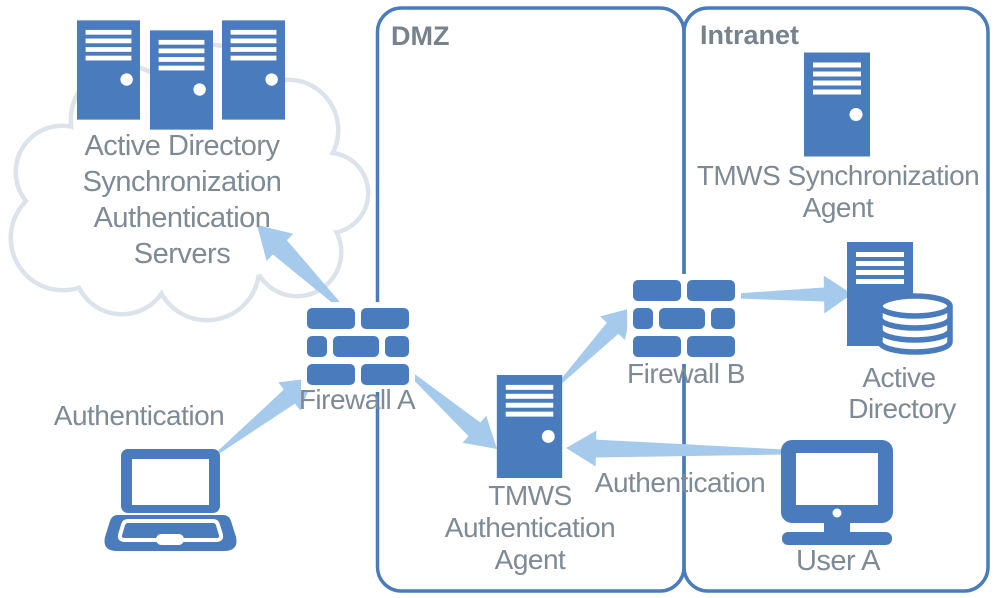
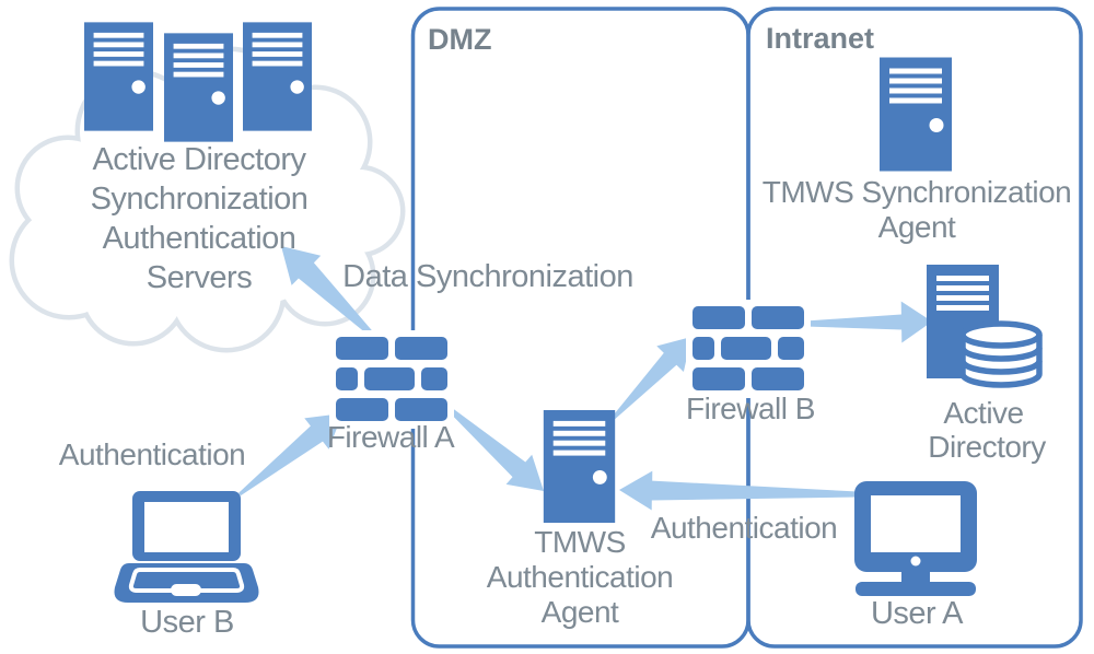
  DMZ
  Intranet
  Active Directory
  Synchronization
  Authentication
  Servers
  TMWS Synchronization
  Agent
  Firewall A
  Firewall B
  TMWS
  Authentication
  Agent
  Active
  Directory
  User A
+ User B
+ Data Synchronization
  Authentication
  Authentication
